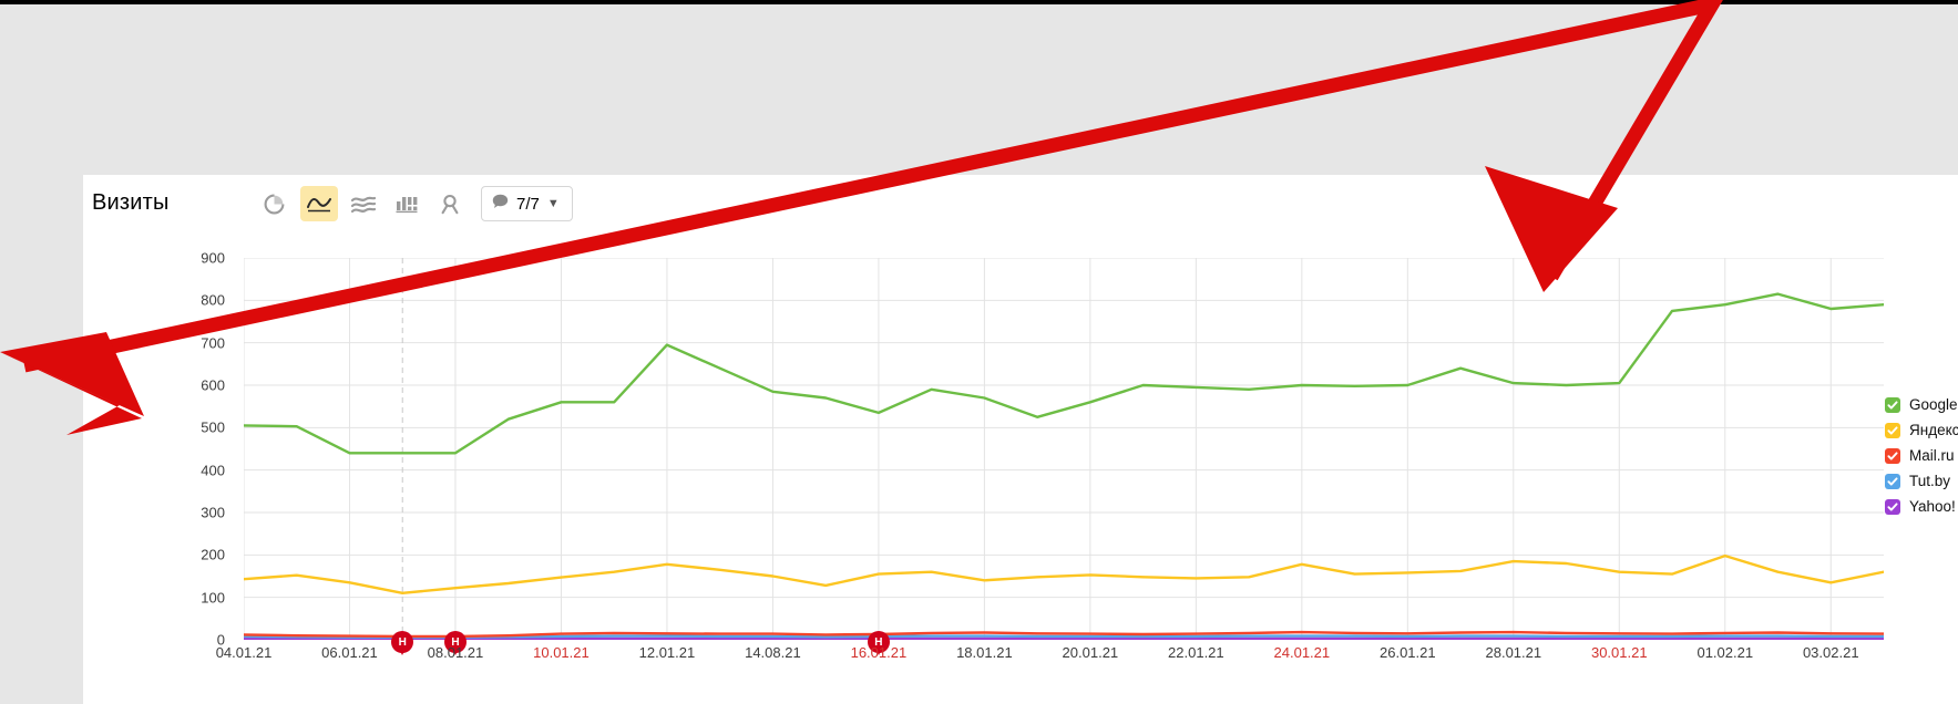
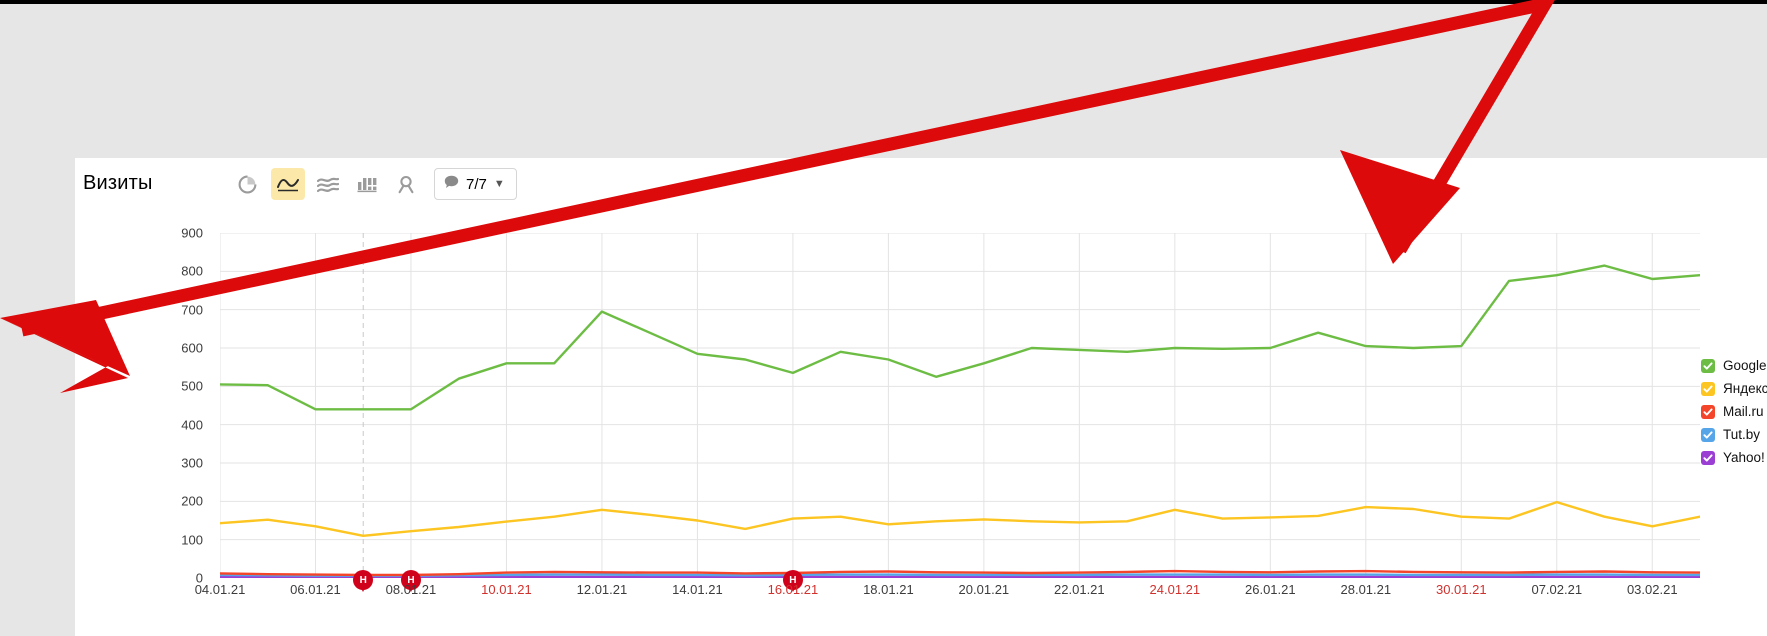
  Визиты
  7/7
  ▼
  0
  100
  200
  300
  400
  500
  600
  700
  800
  900
  Н
  Н
  Н
  04.01.21
  06.01.21
  08.01.21
  10.01.21
  12.01.21
- 14.08.21
+ 14.01.21
  16.01.21
  18.01.21
  20.01.21
  22.01.21
  24.01.21
  26.01.21
  28.01.21
  30.01.21
- 01.02.21
+ 07.02.21
  03.02.21
  Google
  Яндекс
  Mail.ru
  Tut.by
  Yahoo!
